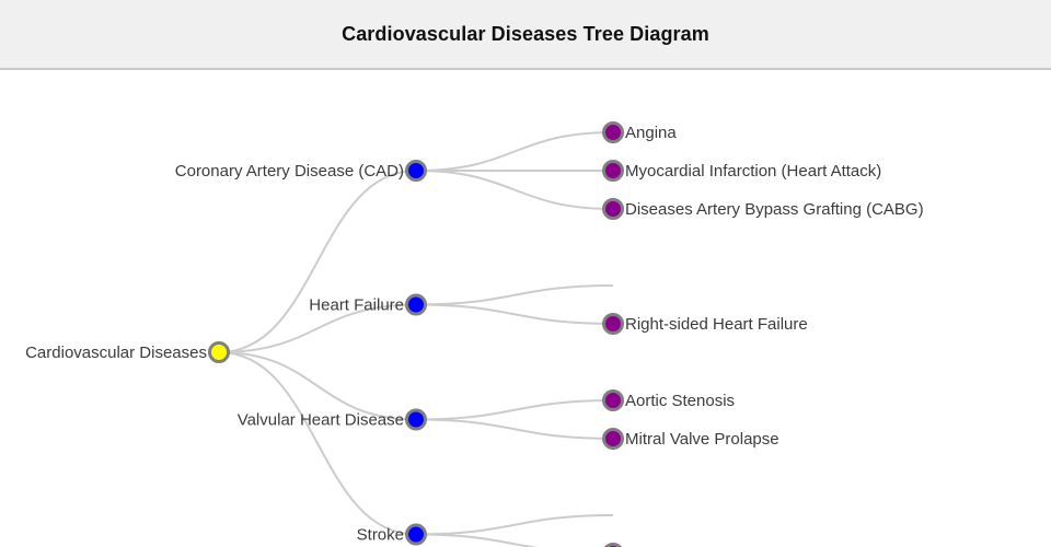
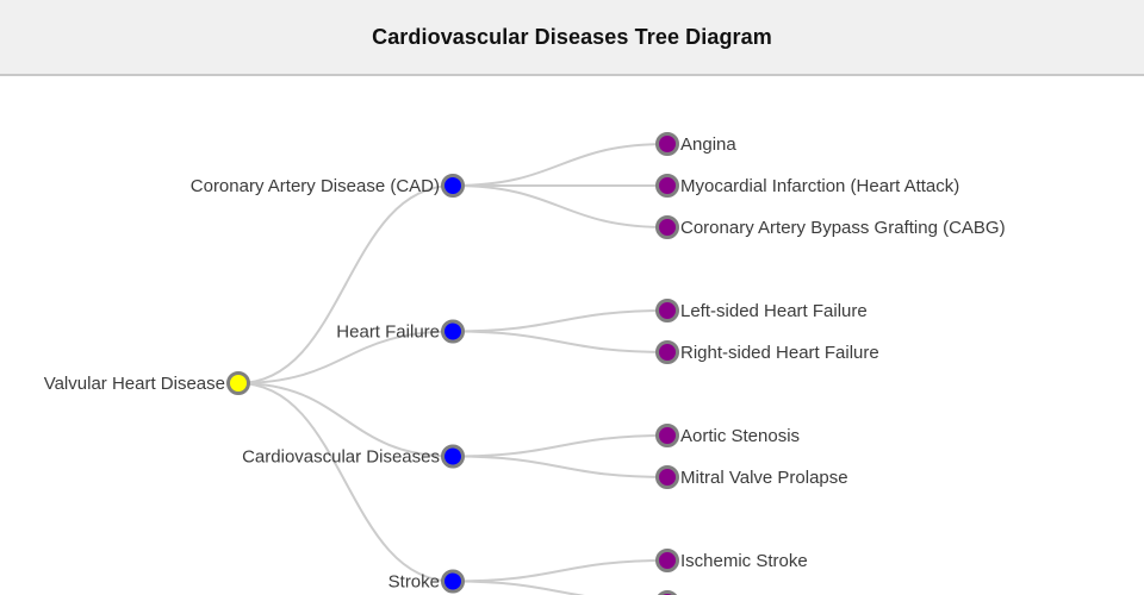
  Cardiovascular Diseases Tree Diagram
- Cardiovascular Diseases
+ Valvular Heart Disease
  Coronary Artery Disease (CAD)
  Heart Failure
- Valvular Heart Disease
+ Cardiovascular Diseases
  Stroke
  Angina
  Myocardial Infarction (Heart Attack)
- Diseases Artery Bypass Grafting (CABG)
+ Coronary Artery Bypass Grafting (CABG)
+ Left-sided Heart Failure
  Right-sided Heart Failure
  Aortic Stenosis
  Mitral Valve Prolapse
+ Ischemic Stroke
